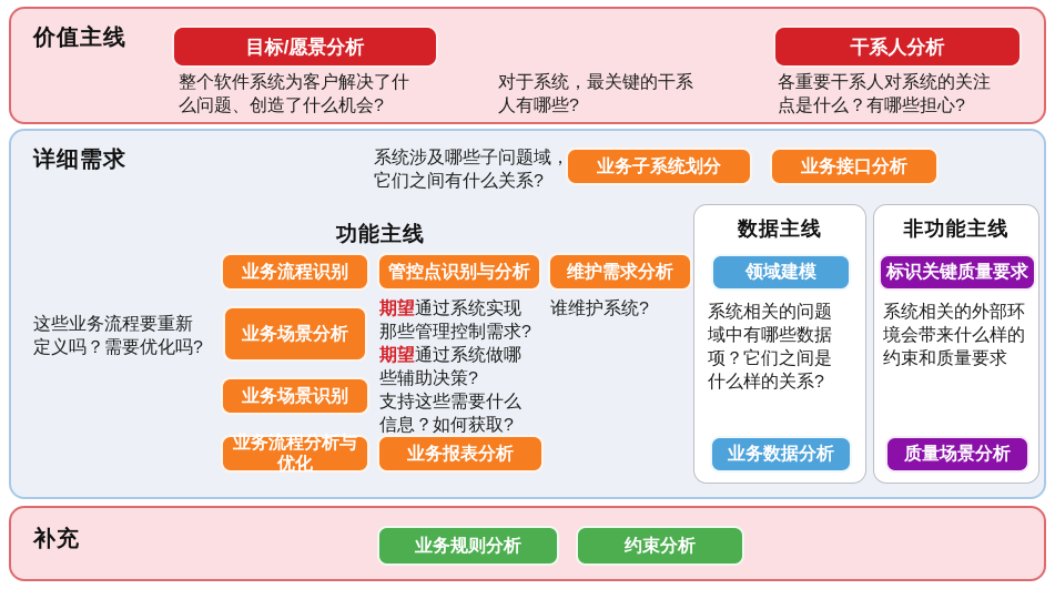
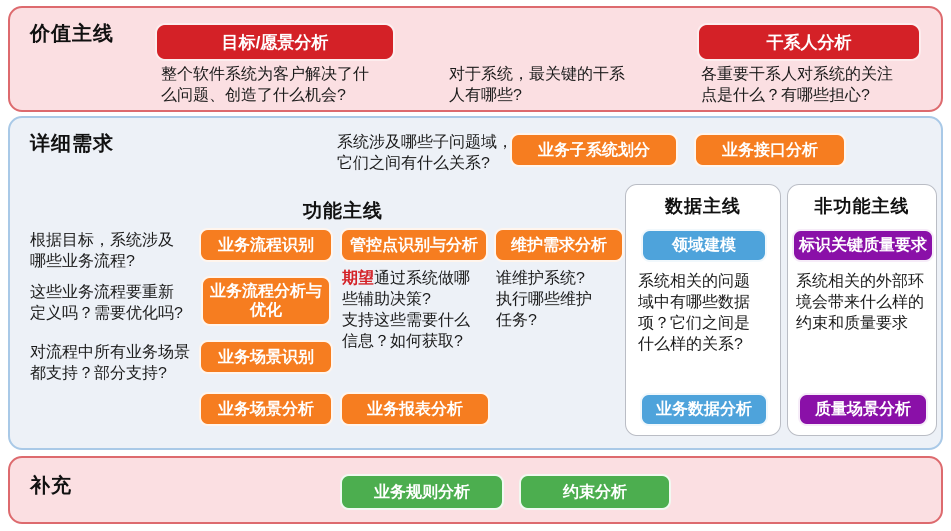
  价值主线
  目标/愿景分析
  干系人分析
  整个软件系统为客户解决了什么问题、创造了什么机会?
  对于系统，最关键的干系人有哪些?
  各重要干系人对系统的关注点是什么？有哪些担心?
  详细需求
  系统涉及哪些子问题域，它们之间有什么关系?
  业务子系统划分
  业务接口分析
  功能主线
+ 根据目标，系统涉及哪些业务流程?
  这些业务流程要重新定义吗？需要优化吗?
+ 对流程中所有业务场景都支持？部分支持?
  业务流程识别
- 业务场景分析
+ 业务流程分析与优化
  业务场景识别
- 业务流程分析与优化
+ 业务场景分析
  管控点识别与分析
- 期望通过系统实现那些管理控制需求?
  期望通过系统做哪些辅助决策?
  支持这些需要什么信息？如何获取?
  业务报表分析
  维护需求分析
  谁维护系统?
+ 执行哪些维护任务?
  数据主线
  领域建模
  系统相关的问题域中有哪些数据项？它们之间是什么样的关系?
  业务数据分析
  非功能主线
  标识关键质量要求
  系统相关的外部环境会带来什么样的约束和质量要求
  质量场景分析
  补充
  业务规则分析
  约束分析
